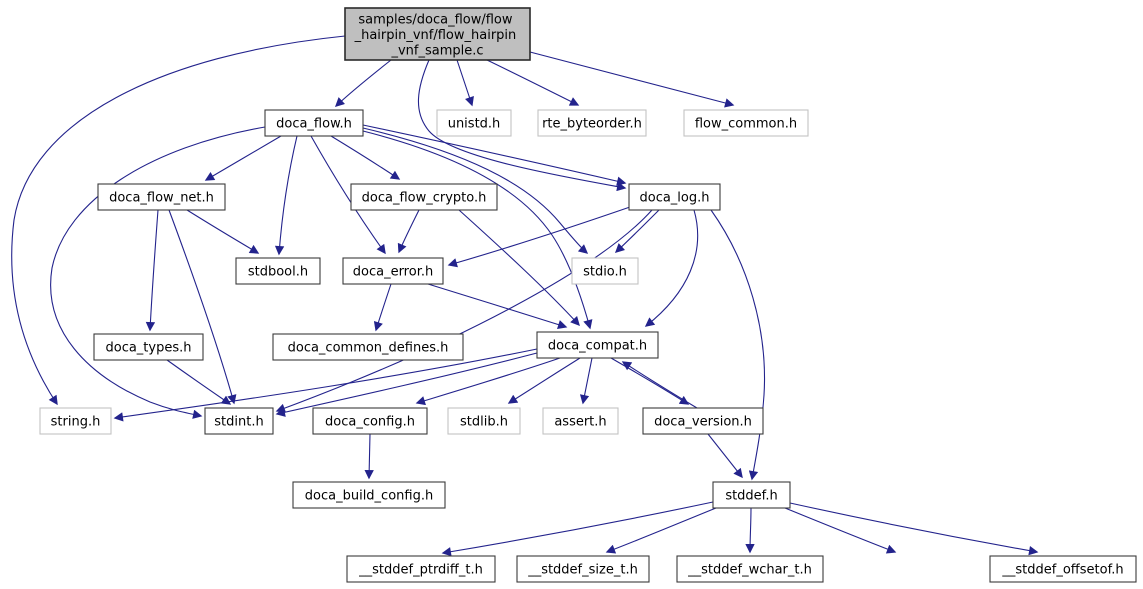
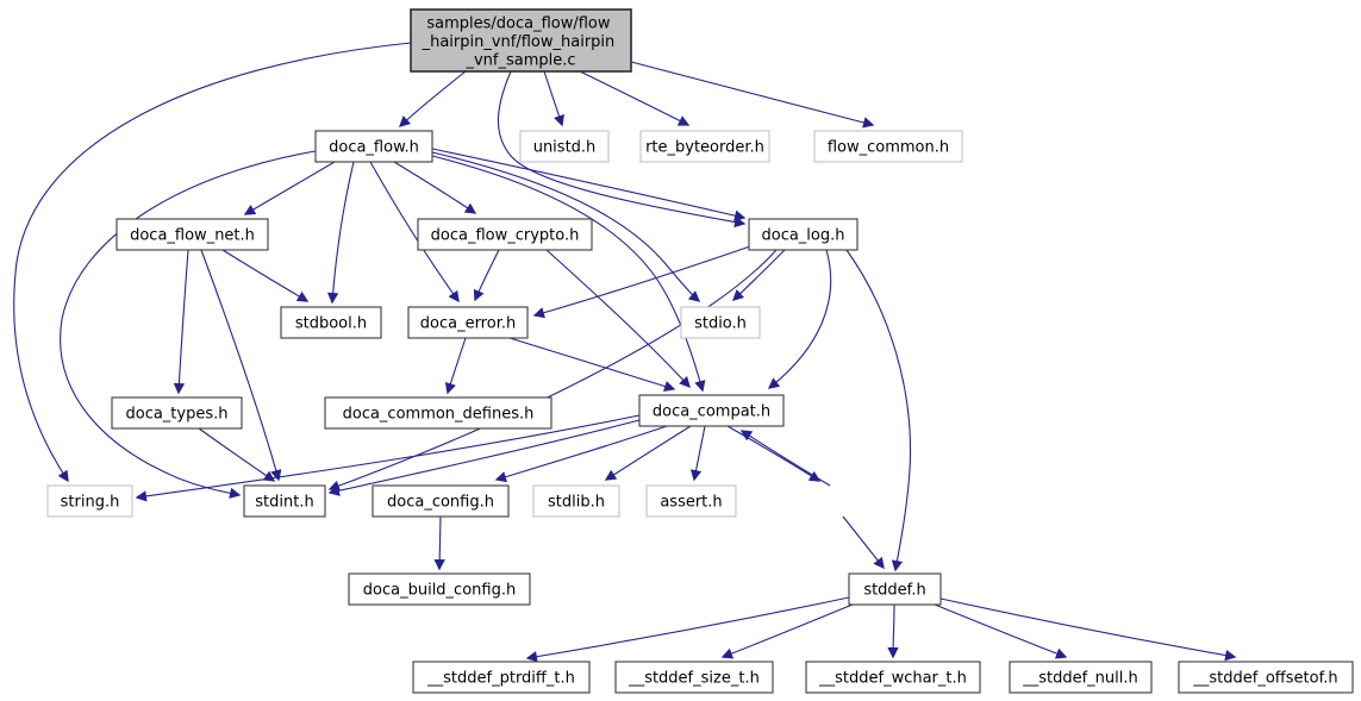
  samples/doca_flow/flow _hairpin_vnf/flow_hairpin _vnf_sample.c
  doca_flow.h
  unistd.h
  rte_byteorder.h
  flow_common.h
  doca_flow_net.h
  doca_flow_crypto.h
  doca_log.h
  stdbool.h
  doca_error.h
  stdio.h
  doca_types.h
  doca_common_defines.h
  doca_compat.h
  string.h
  stdint.h
  doca_config.h
  stdlib.h
  assert.h
- doca_version.h
  doca_build_config.h
  stddef.h
  __stddef_ptrdiff_t.h
  __stddef_size_t.h
  __stddef_wchar_t.h
+ __stddef_null.h
  __stddef_offsetof.h
